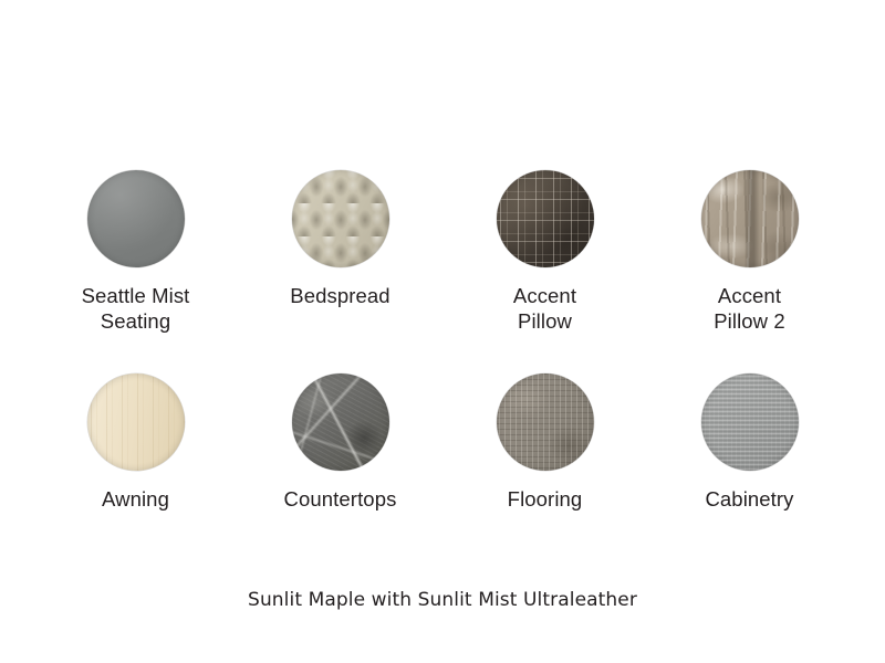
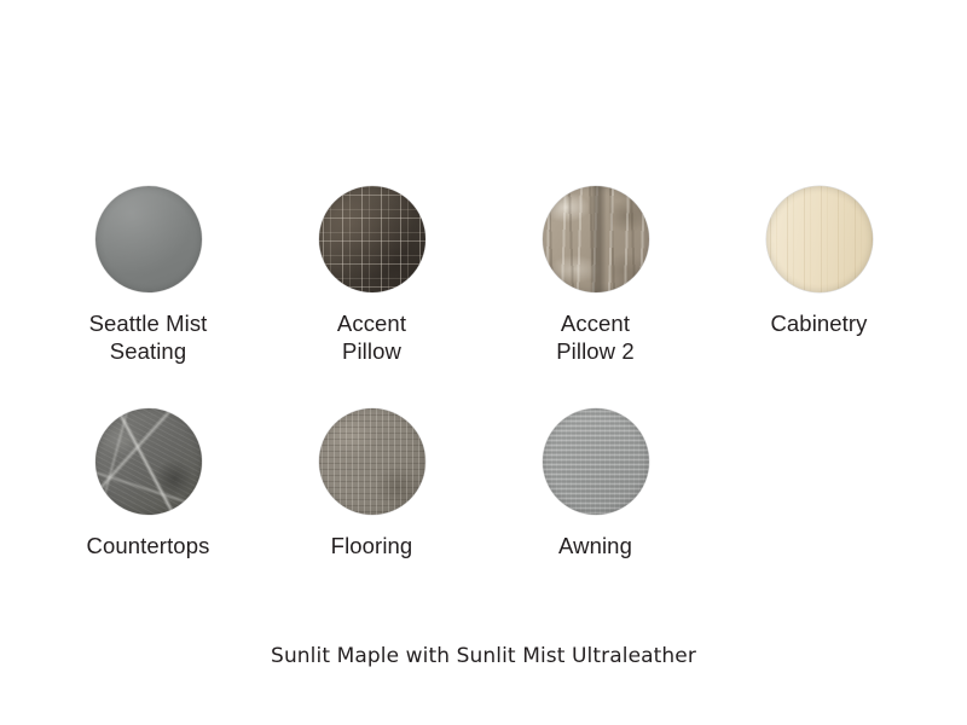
  Seattle Mist
  Seating
- Bedspread
  Accent
  Pillow
  Accent
  Pillow 2
- Awning
+ Cabinetry
  Countertops
  Flooring
- Cabinetry
+ Awning
  Sunlit Maple with Sunlit Mist Ultraleather
